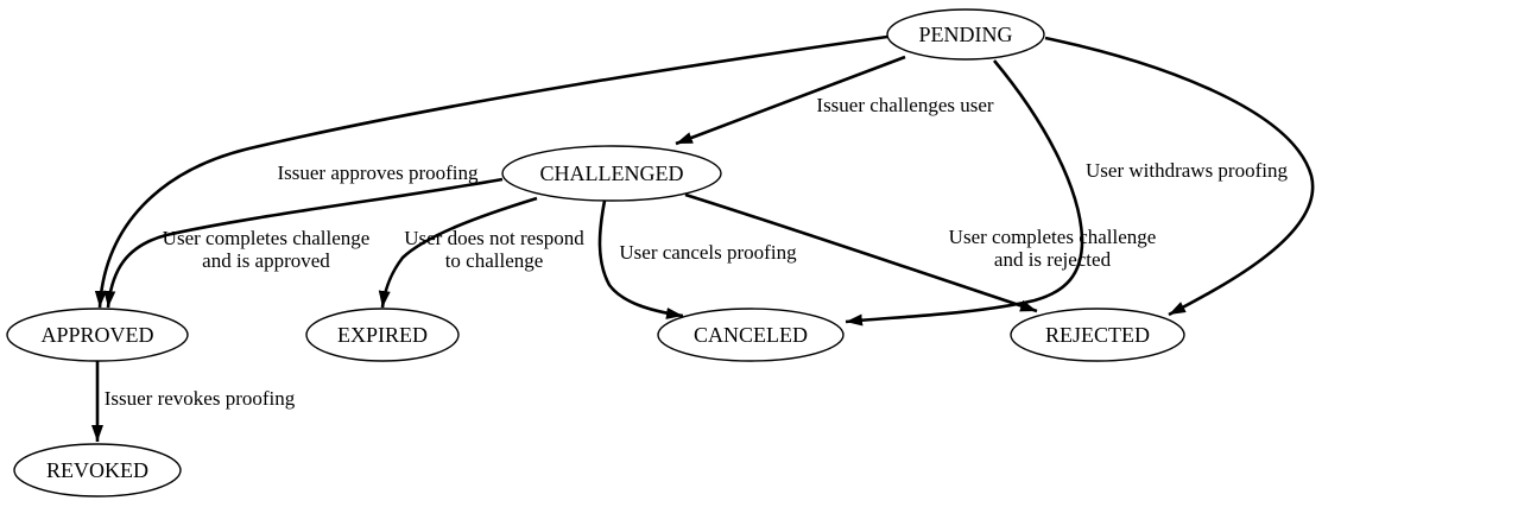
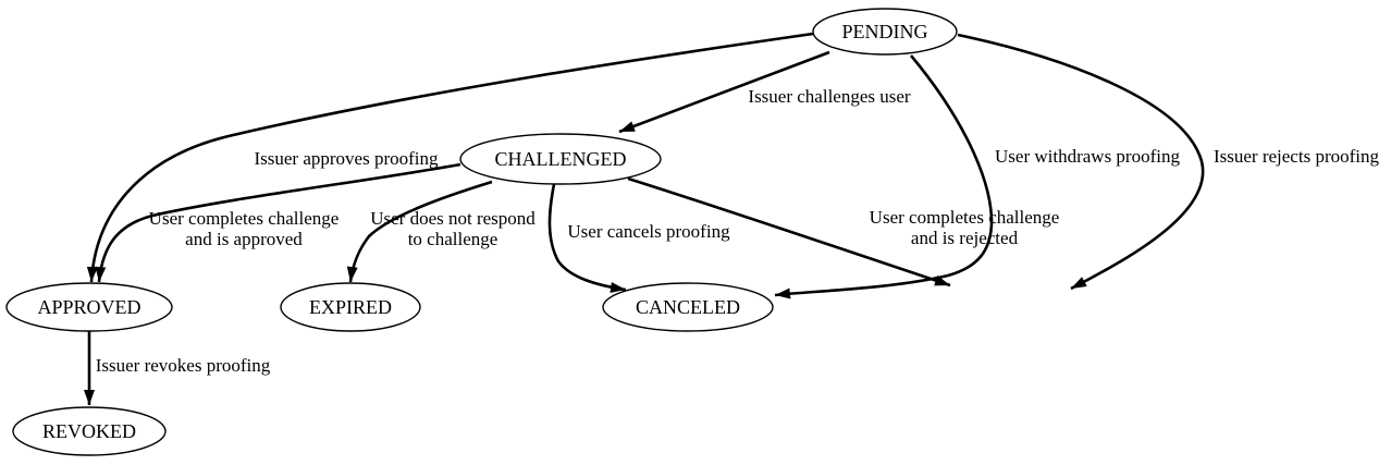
  Issuer challenges user
  Issuer approves proofing
  User withdraws proofing
+ Issuer rejects proofing
  User completes challenge
  and is approved
  User does not respond
  to challenge
  User cancels proofing
  User completes challenge
  and is rejected
  Issuer revokes proofing
  PENDING
  CHALLENGED
  APPROVED
  EXPIRED
  CANCELED
- REJECTED
  REVOKED
